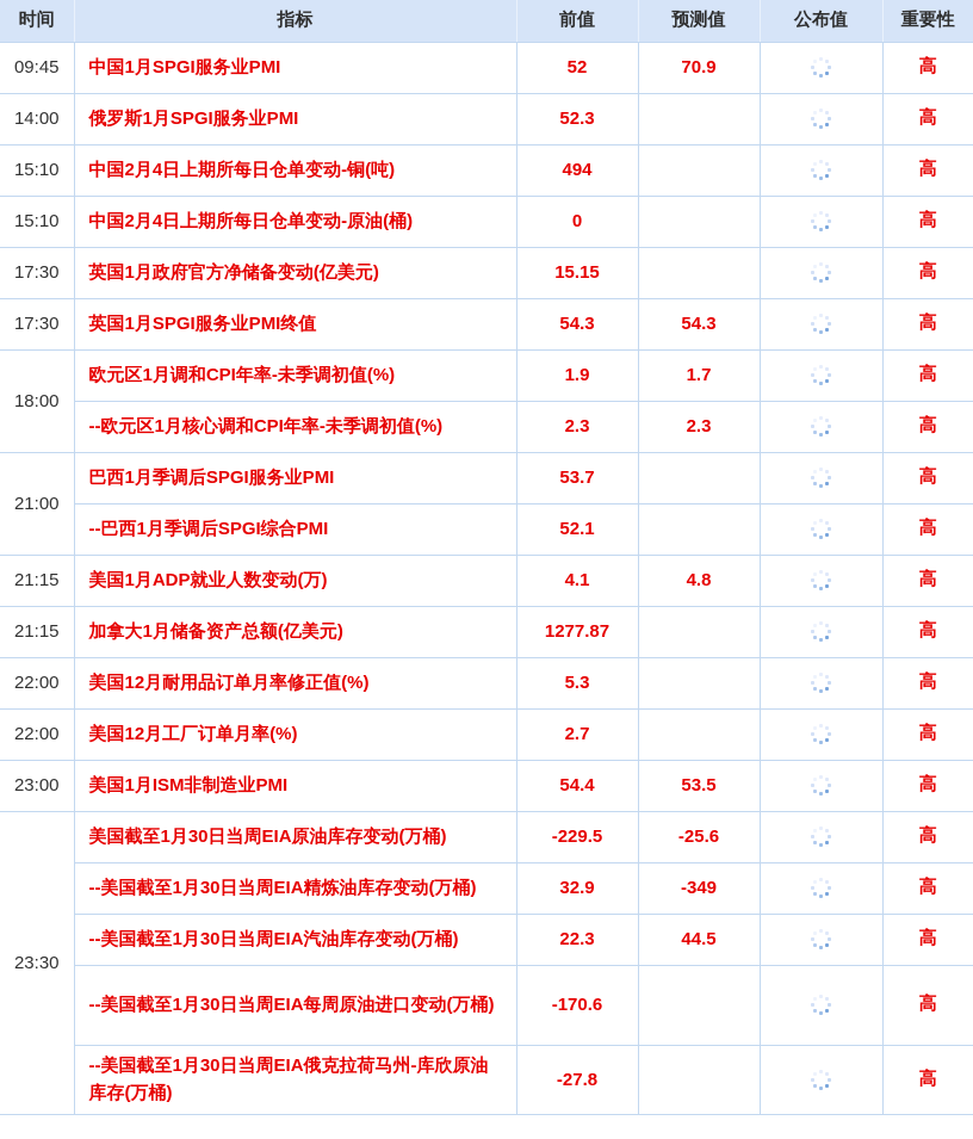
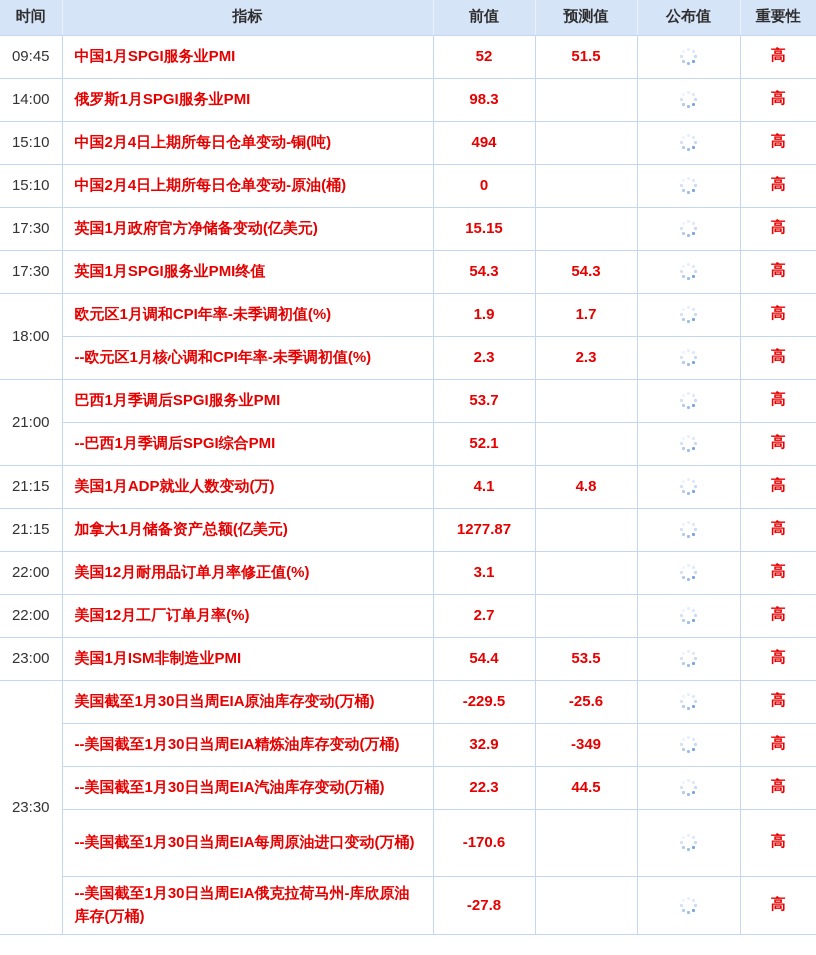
  时间	指标	前值	预测值	公布值	重要性
- 09:45	中国1月SPGI服务业PMI	52	70.9		高
+ 09:45	中国1月SPGI服务业PMI	52	51.5		高
- 14:00	俄罗斯1月SPGI服务业PMI	52.3			高
+ 14:00	俄罗斯1月SPGI服务业PMI	98.3			高
  15:10	中国2月4日上期所每日仓单变动-铜(吨)	494			高
  15:10	中国2月4日上期所每日仓单变动-原油(桶)	0			高
  17:30	英国1月政府官方净储备变动(亿美元)	15.15			高
  17:30	英国1月SPGI服务业PMI终值	54.3	54.3		高
  18:00	欧元区1月调和CPI年率-未季调初值(%)	1.9	1.7		高
  --欧元区1月核心调和CPI年率-未季调初值(%)	2.3	2.3		高
  21:00	巴西1月季调后SPGI服务业PMI	53.7			高
  --巴西1月季调后SPGI综合PMI	52.1			高
  21:15	美国1月ADP就业人数变动(万)	4.1	4.8		高
  21:15	加拿大1月储备资产总额(亿美元)	1277.87			高
- 22:00	美国12月耐用品订单月率修正值(%)	5.3			高
+ 22:00	美国12月耐用品订单月率修正值(%)	3.1			高
  22:00	美国12月工厂订单月率(%)	2.7			高
  23:00	美国1月ISM非制造业PMI	54.4	53.5		高
  23:30	美国截至1月30日当周EIA原油库存变动(万桶)	-229.5	-25.6		高
  --美国截至1月30日当周EIA精炼油库存变动(万桶)	32.9	-349		高
  --美国截至1月30日当周EIA汽油库存变动(万桶)	22.3	44.5		高
  --美国截至1月30日当周EIA每周原油进口变动(万桶)	-170.6			高
  --美国截至1月30日当周EIA俄克拉荷马州-库欣原油库存(万桶)	-27.8			高
